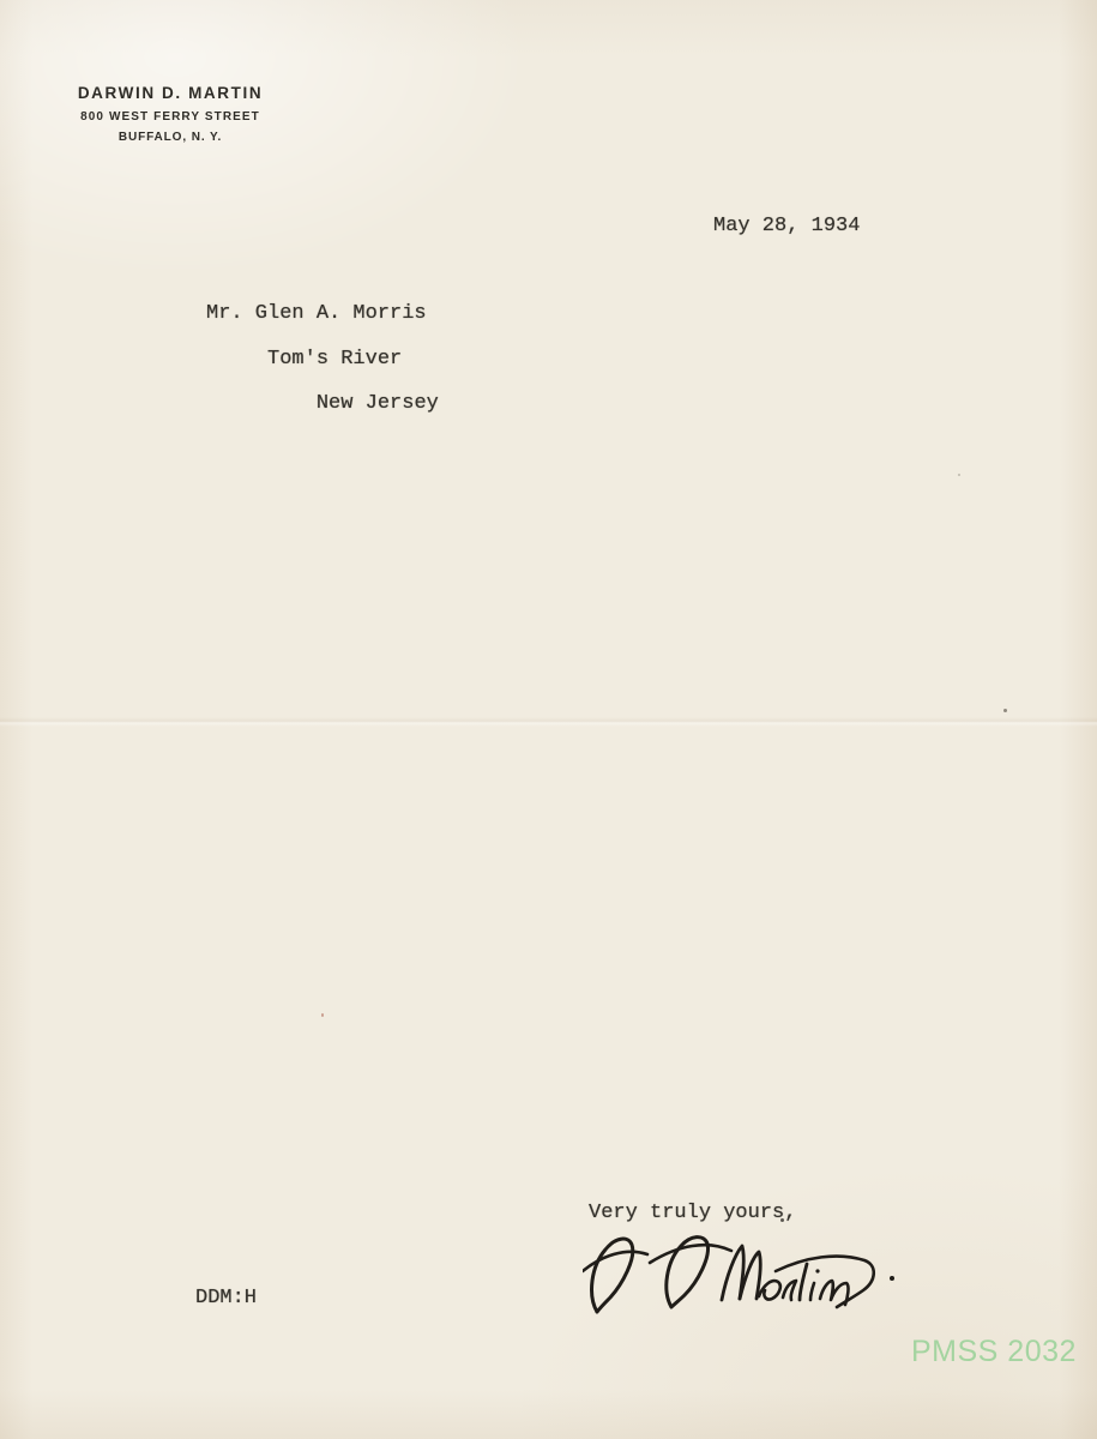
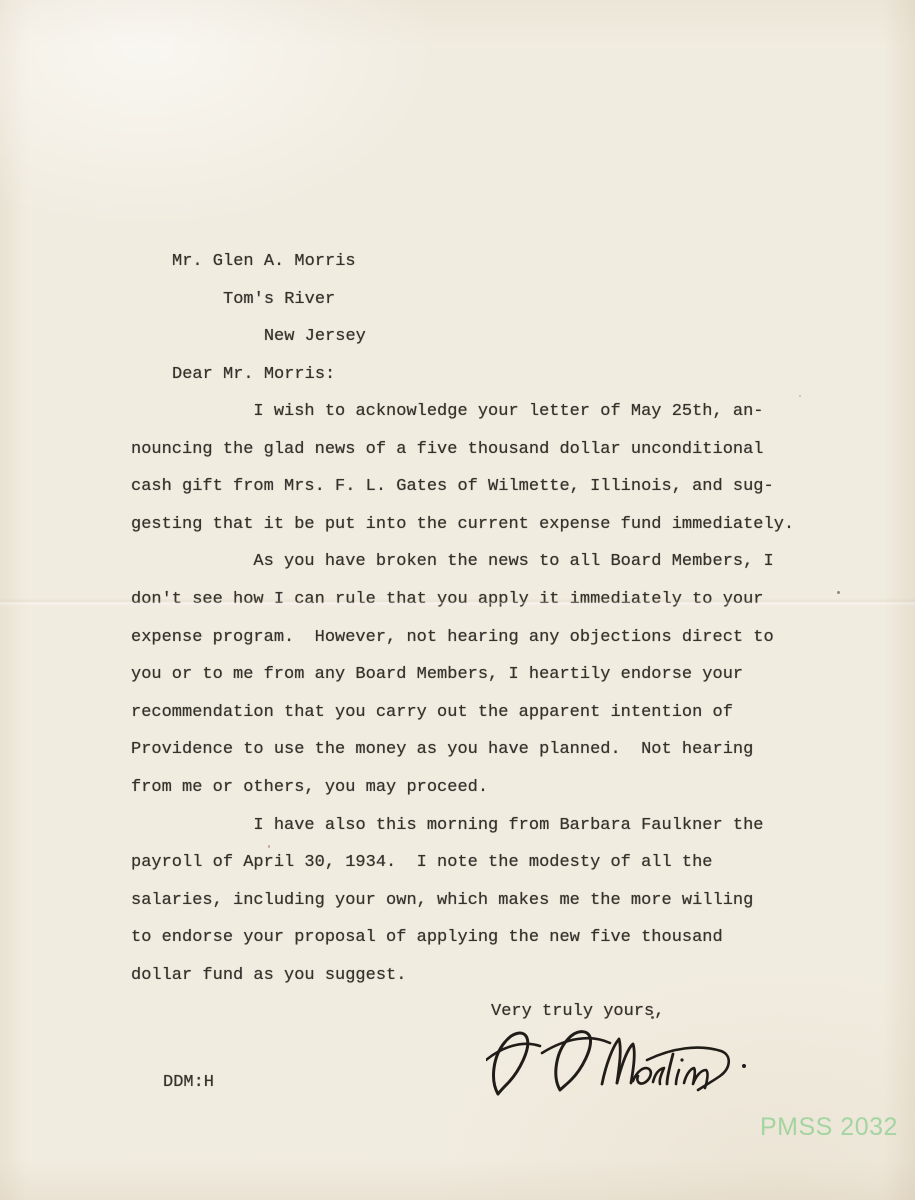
- DARWIN D. MARTIN
- 800 WEST FERRY STREET
- BUFFALO, N. Y.
- May 28, 1934
  Mr. Glen A. Morris
  Tom's River
  New Jersey
+ Dear Mr. Morris:
+ I wish to acknowledge your letter of May 25th, an-
+ nouncing the glad news of a five thousand dollar unconditional
+ cash gift from Mrs. F. L. Gates of Wilmette, Illinois, and sug-
+ gesting that it be put into the current expense fund immediately.
+ As you have broken the news to all Board Members, I
+ expense program. However, not hearing any objections direct to
+ you or to me from any Board Members, I heartily endorse your
+ recommendation that you carry out the apparent intention of
+ Providence to use the money as you have planned. Not hearing
+ from me or others, you may proceed.
+ I have also this morning from Barbara Faulkner the
+ payroll of April 30, 1934. I note the modesty of all the
+ salaries, including your own, which makes me the more willing
+ to endorse your proposal of applying the new five thousand
+ dollar fund as you suggest.
  Very truly yours,
  DDM:H
  PMSS 2032
